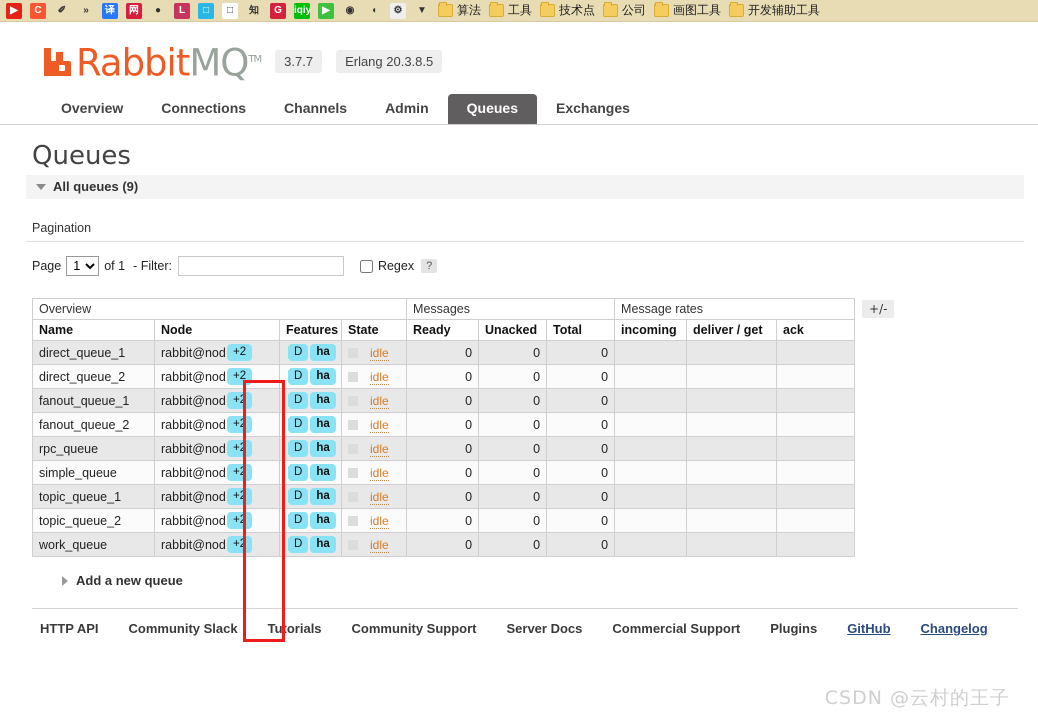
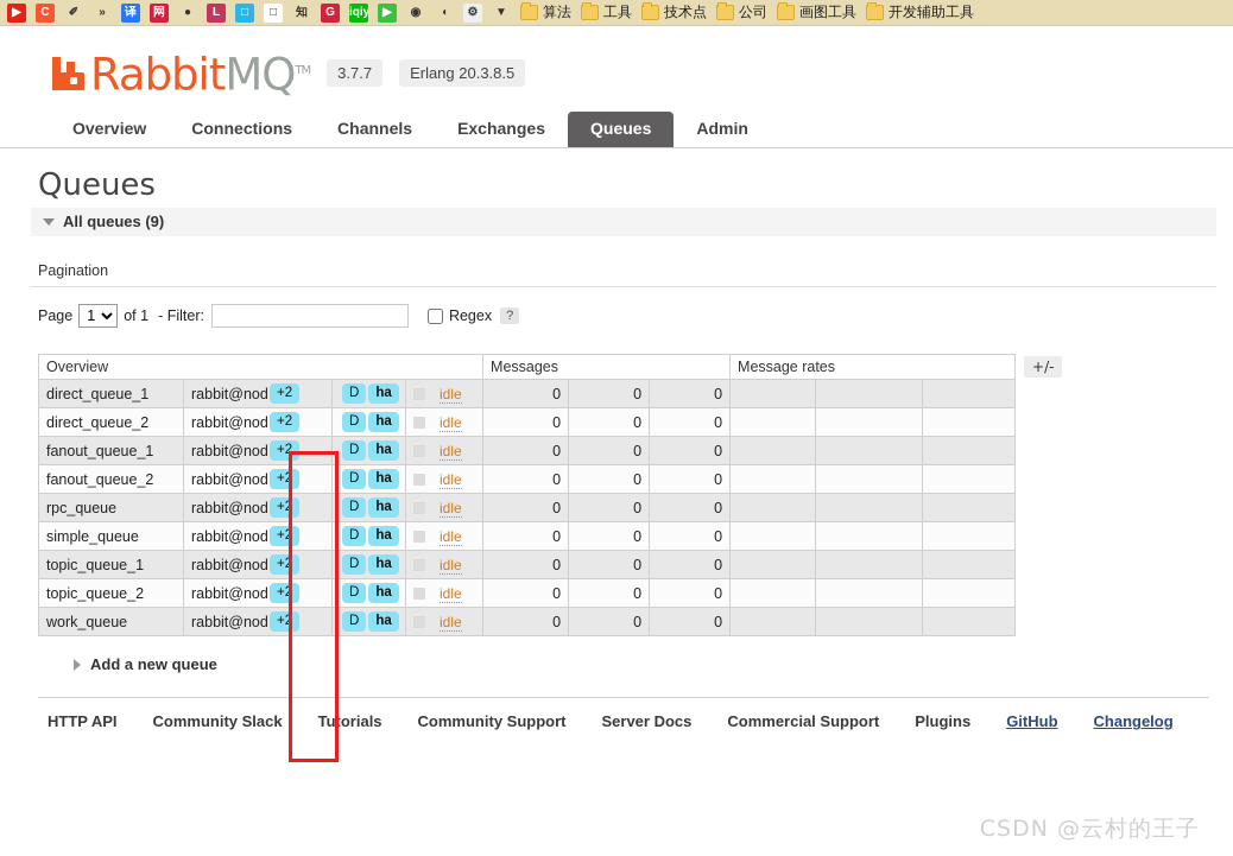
  ▶
  C
  ✐
  »
  译
  网
  ●
  L
  □
  □
  知
  G
  iqiy
  ▶
  ◉
  ◖
  ⚙
  ▼
  算法
  工具
  技术点
  公司
  画图工具
  开发辅助工具
  RabbitMQTM
  3.7.7
  Erlang 20.3.8.5
  Overview
  Connections
  Channels
- Admin
+ Exchanges
  Queues
- Exchanges
+ Admin
  Queues
  All queues (9)
  Pagination
  Page
  1
  of 1
  - Filter:
  Regex
  ?
  Overview	Messages	Message rates
- Name	Node	Features	State	Ready	Unacked	Total	incoming	deliver / get	ack
  direct_queue_1	rabbit@nod +2	D ha	idle	0	0	0
  direct_queue_2	rabbit@nod +2	D ha	idle	0	0	0
  fanout_queue_1	rabbit@nod +2	D ha	idle	0	0	0
  fanout_queue_2	rabbit@nod +2	D ha	idle	0	0	0
  rpc_queue	rabbit@nod +2	D ha	idle	0	0	0
  simple_queue	rabbit@nod +2	D ha	idle	0	0	0
  topic_queue_1	rabbit@nod +2	D ha	idle	0	0	0
  topic_queue_2	rabbit@nod +2	D ha	idle	0	0	0
  work_queue	rabbit@nod +2	D ha	idle	0	0	0
  +/-
  Add a new queue
  HTTP API
  Community Slack
  Tutorials
  Community Support
  Server Docs
  Commercial Support
  Plugins
  GitHub
  Changelog
  CSDN @云村的王子
